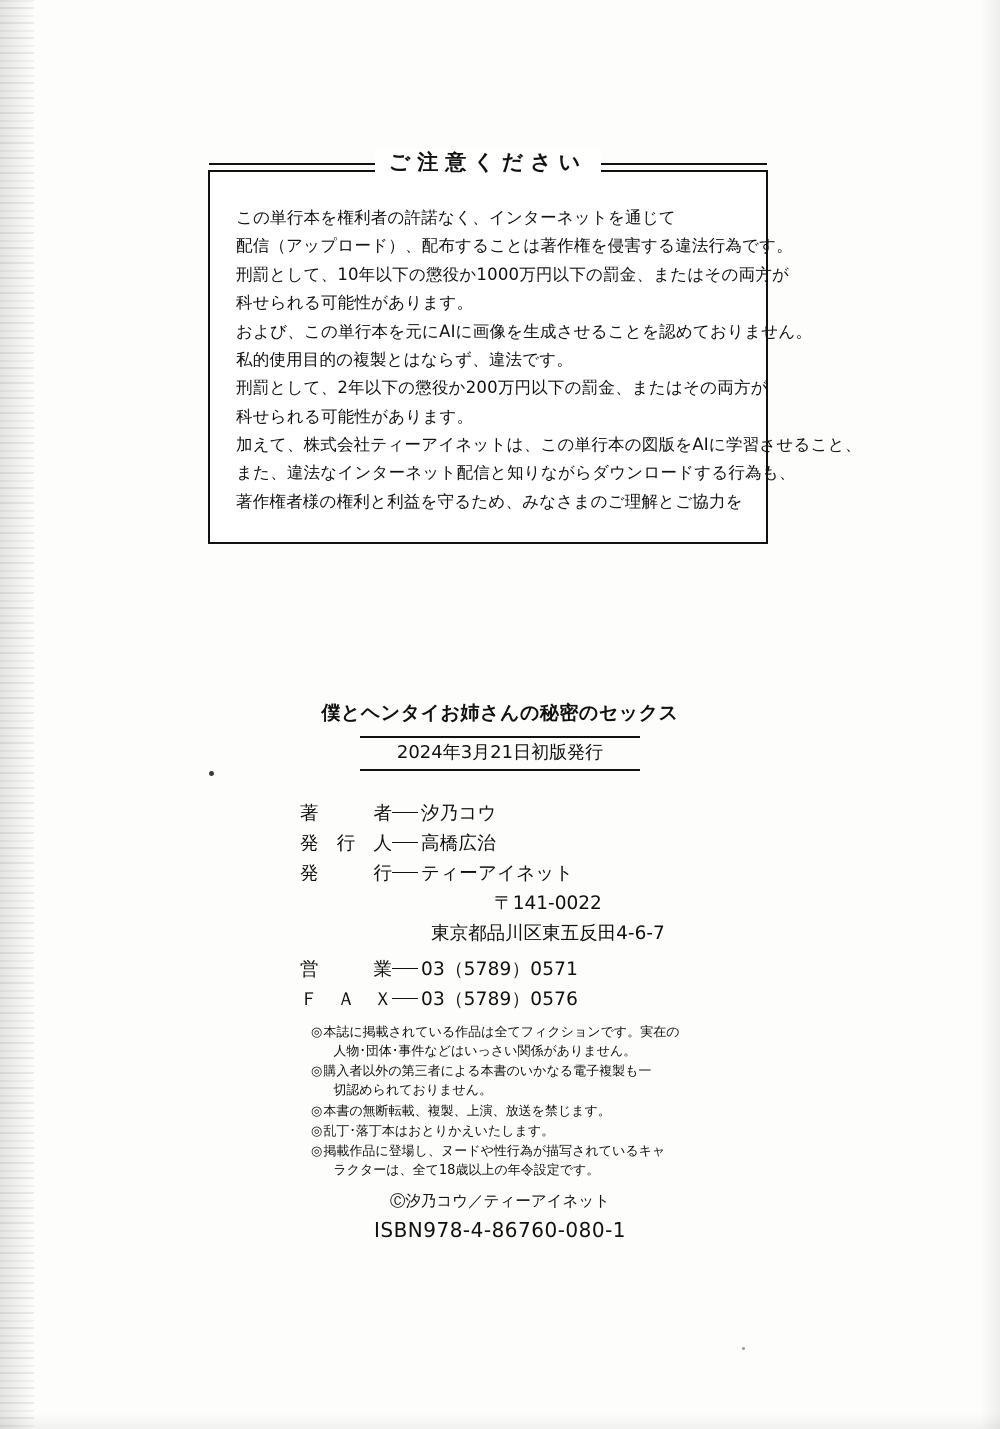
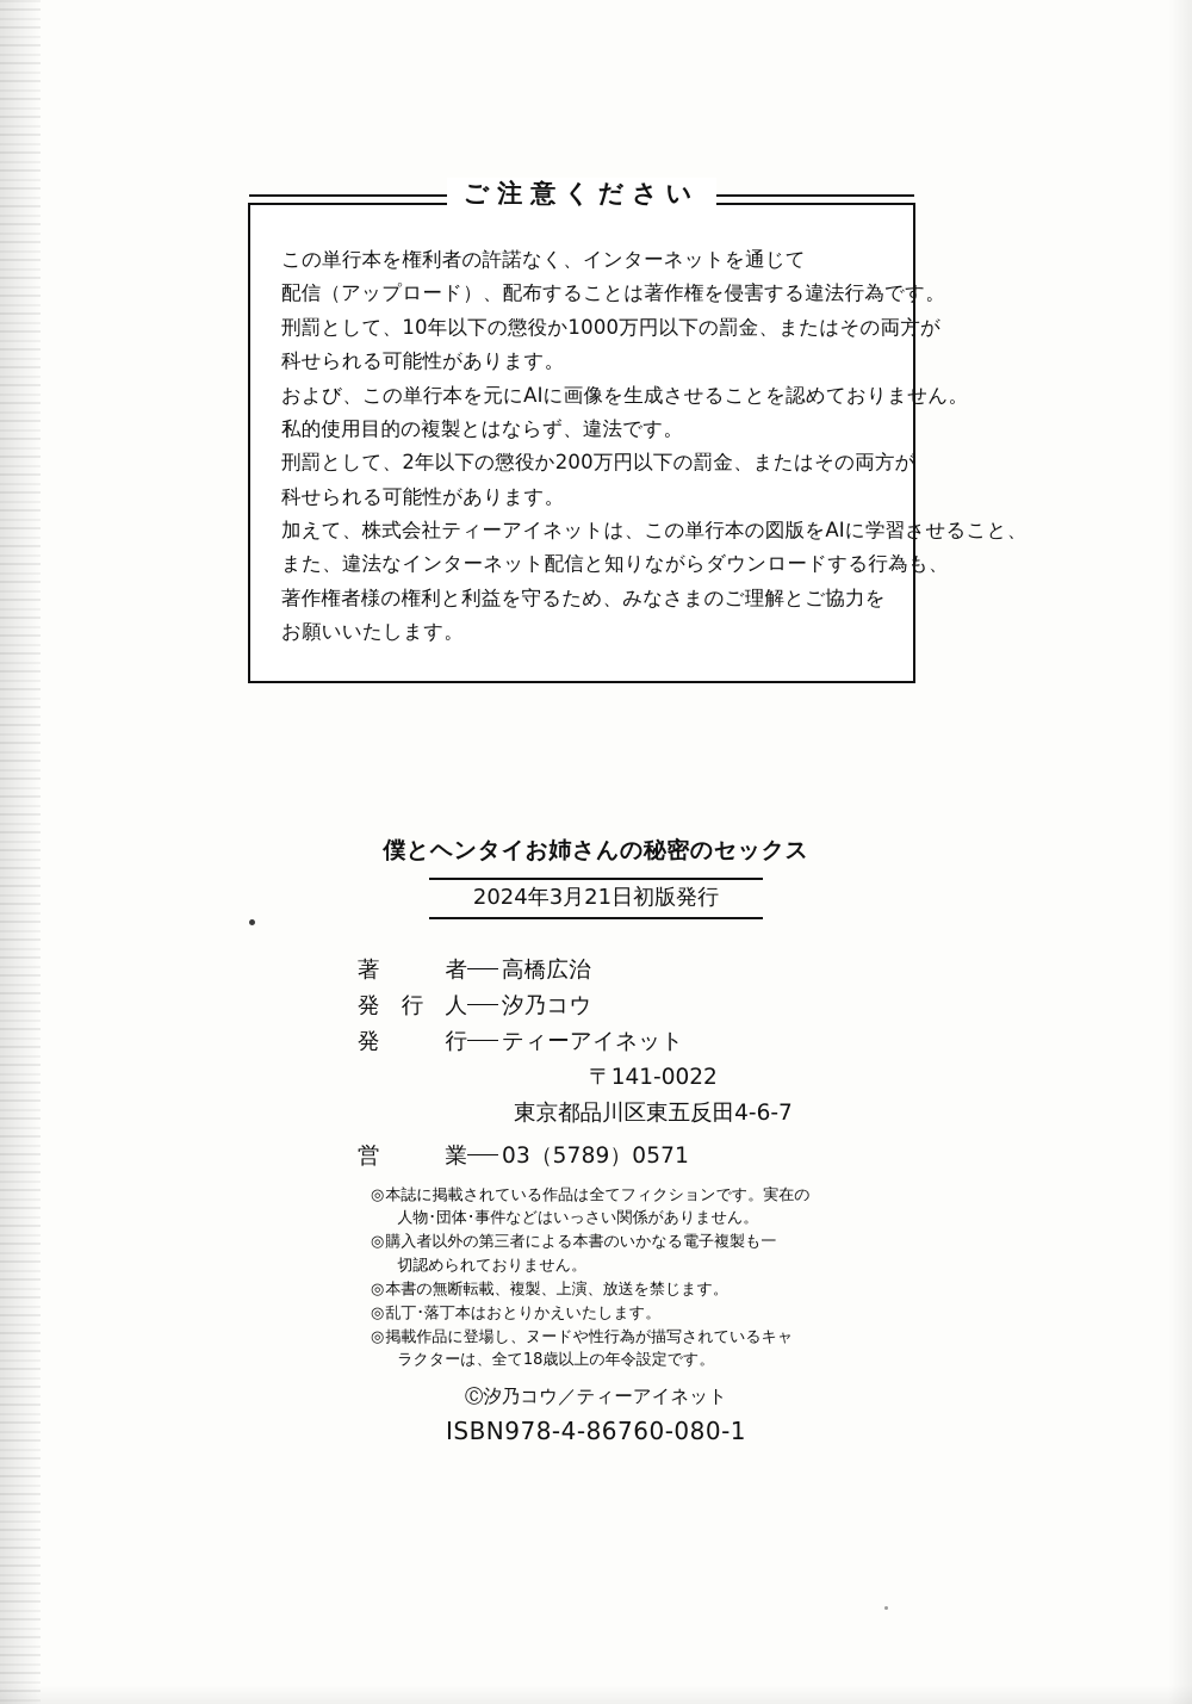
  この単行本を権利者の許諾なく、インターネットを通じて
  配信（アップロード）、配布することは著作権を侵害する違法行為です。
  刑罰として、10年以下の懲役か1000万円以下の罰金、またはその両方が
  科せられる可能性があります。
  および、この単行本を元にAIに画像を生成させることを認めておりません。
  私的使用目的の複製とはならず、違法です。
  刑罰として、2年以下の懲役か200万円以下の罰金、またはその両方が
  科せられる可能性があります。
  加えて、株式会社ティーアイネットは、この単行本の図版をAIに学習させること、
  また、違法なインターネット配信と知りながらダウンロードする行為も、
  著作権者様の権利と利益を守るため、みなさまのご理解とご協力を
+ お願いいたします。
  ご注意ください
  僕とヘンタイお姉さんの秘密のセックス
  2024年3月21日初版発行
  著
  者
- 汐乃コウ
+ 高橋広治
  発
  行
  人
- 高橋広治
+ 汐乃コウ
  発
  行
  ティーアイネット
  〒141-0022
  東京都品川区東五反田4-6-7
  営
  業
  03（5789）0571
- Ｆ
- Ａ
- Ｘ
- 03（5789）0576
  ◎
  本誌に掲載されている作品は全てフィクションです。実在の
  人物･団体･事件などはいっさい関係がありません。
  ◎
  購入者以外の第三者による本書のいかなる電子複製も一
  切認められておりません。
  ◎
  本書の無断転載、複製、上演、放送を禁じます。
  ◎
  乱丁･落丁本はおとりかえいたします。
  ◎
  掲載作品に登場し、ヌードや性行為が描写されているキャ
  ラクターは、全て18歳以上の年令設定です。
  Ⓒ汐乃コウ／ティーアイネット
  ISBN978-4-86760-080-1
